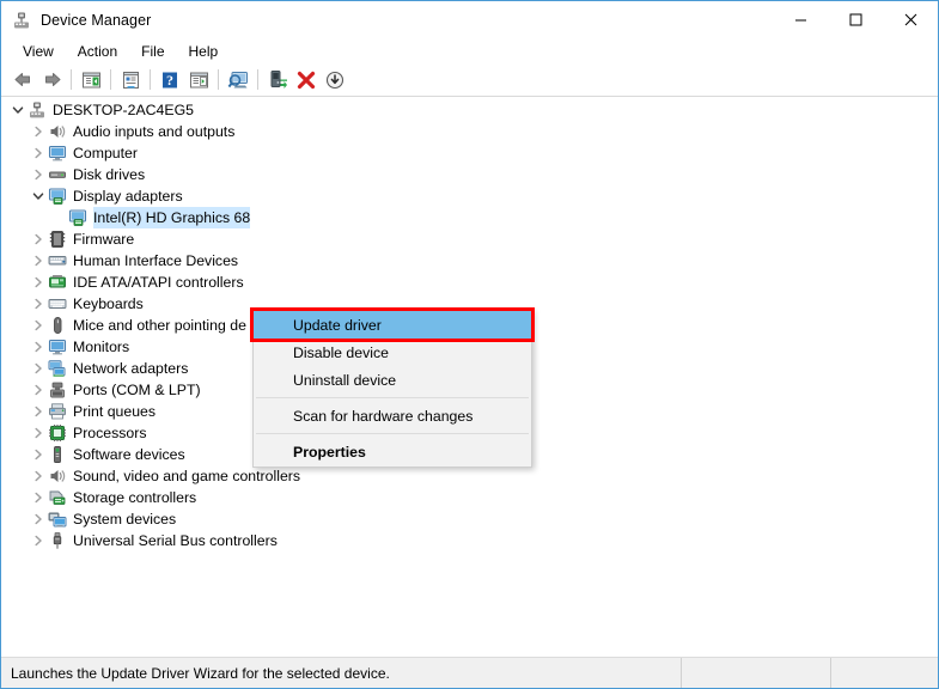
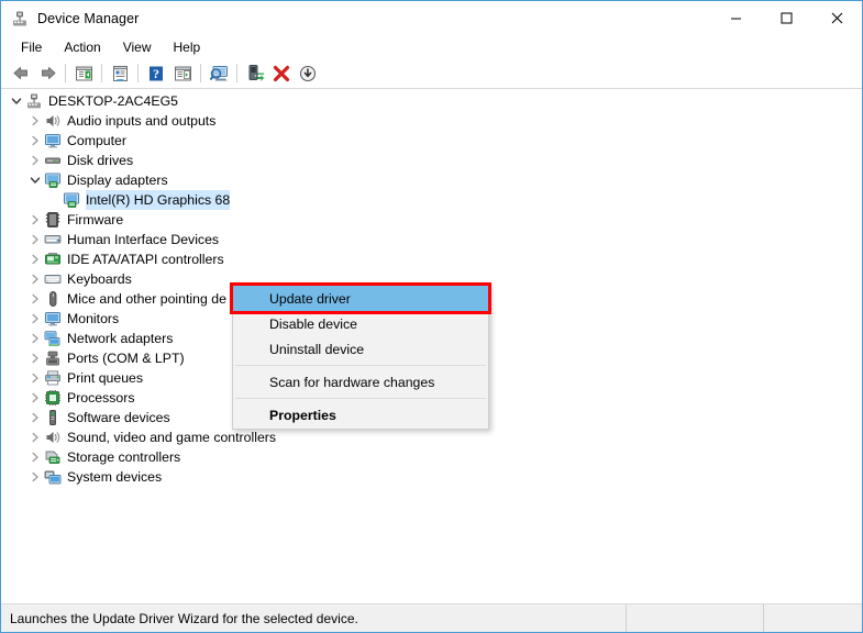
  Device Manager
- View
+ File
  Action
- File
+ View
  Help
  ?
  DESKTOP-2AC4EG5
  Audio inputs and outputs
  Computer
  Disk drives
  Display adapters
  Intel(R) HD Graphics 68
  Firmware
  Human Interface Devices
  IDE ATA/ATAPI controllers
  Keyboards
  Mice and other pointing de
  Monitors
  Network adapters
  Ports (COM & LPT)
  Print queues
  Processors
  Software devices
  Sound, video and game controllers
  Storage controllers
  System devices
- Universal Serial Bus controllers
  Update driver
  Disable device
  Uninstall device
  Scan for hardware changes
  Properties
  Launches the Update Driver Wizard for the selected device.
